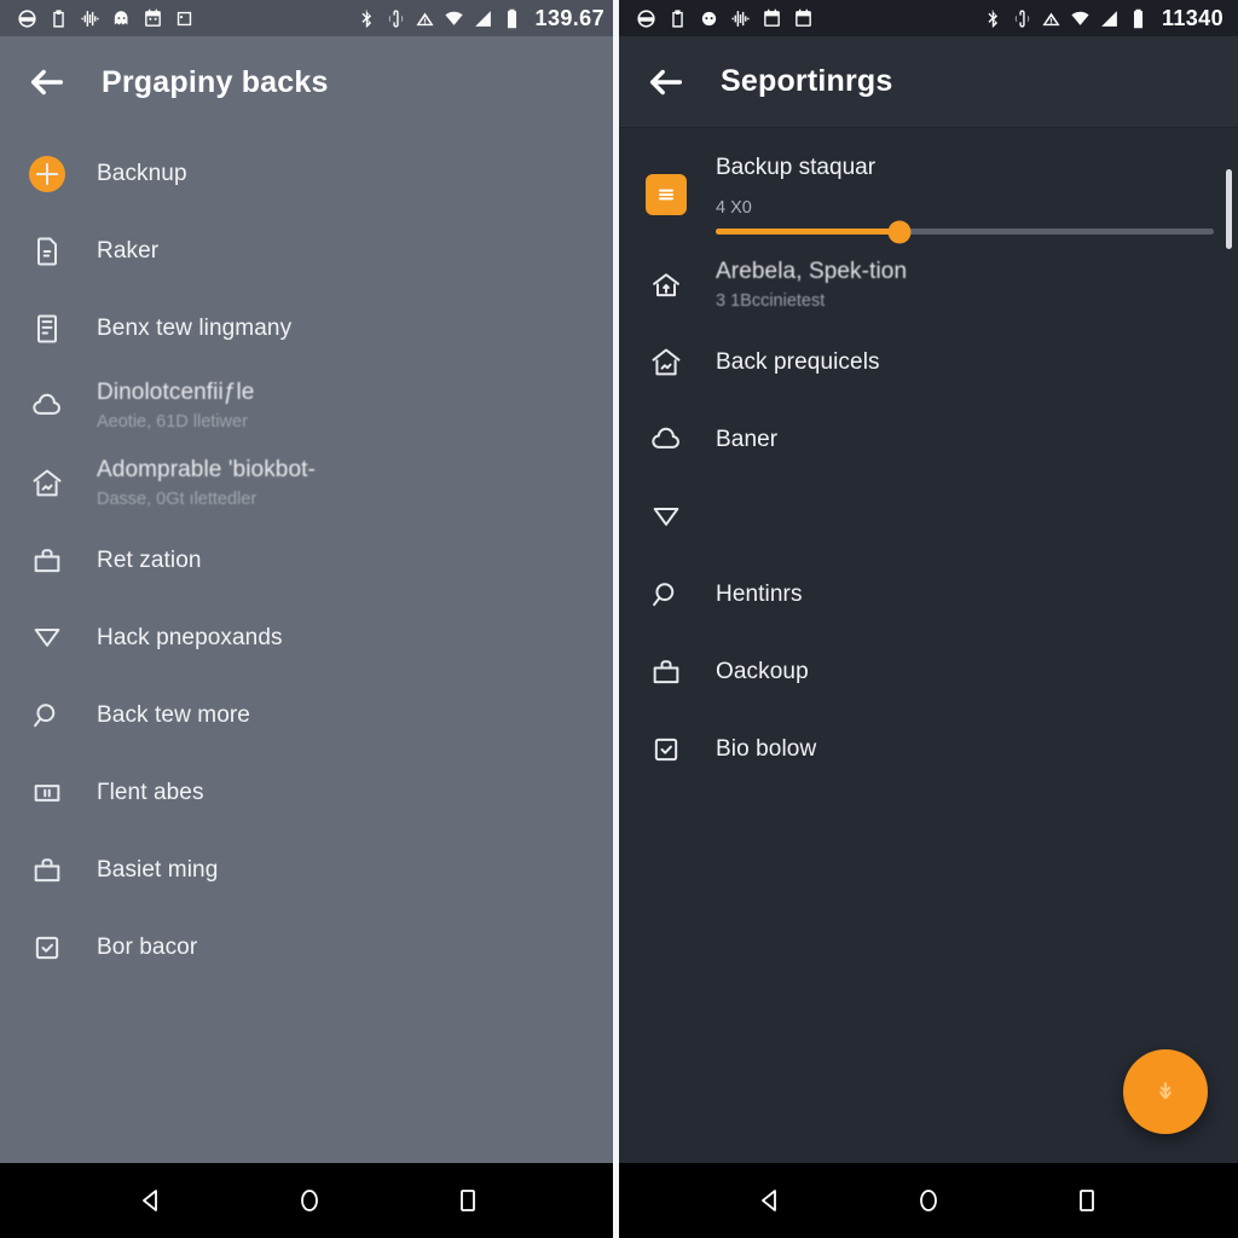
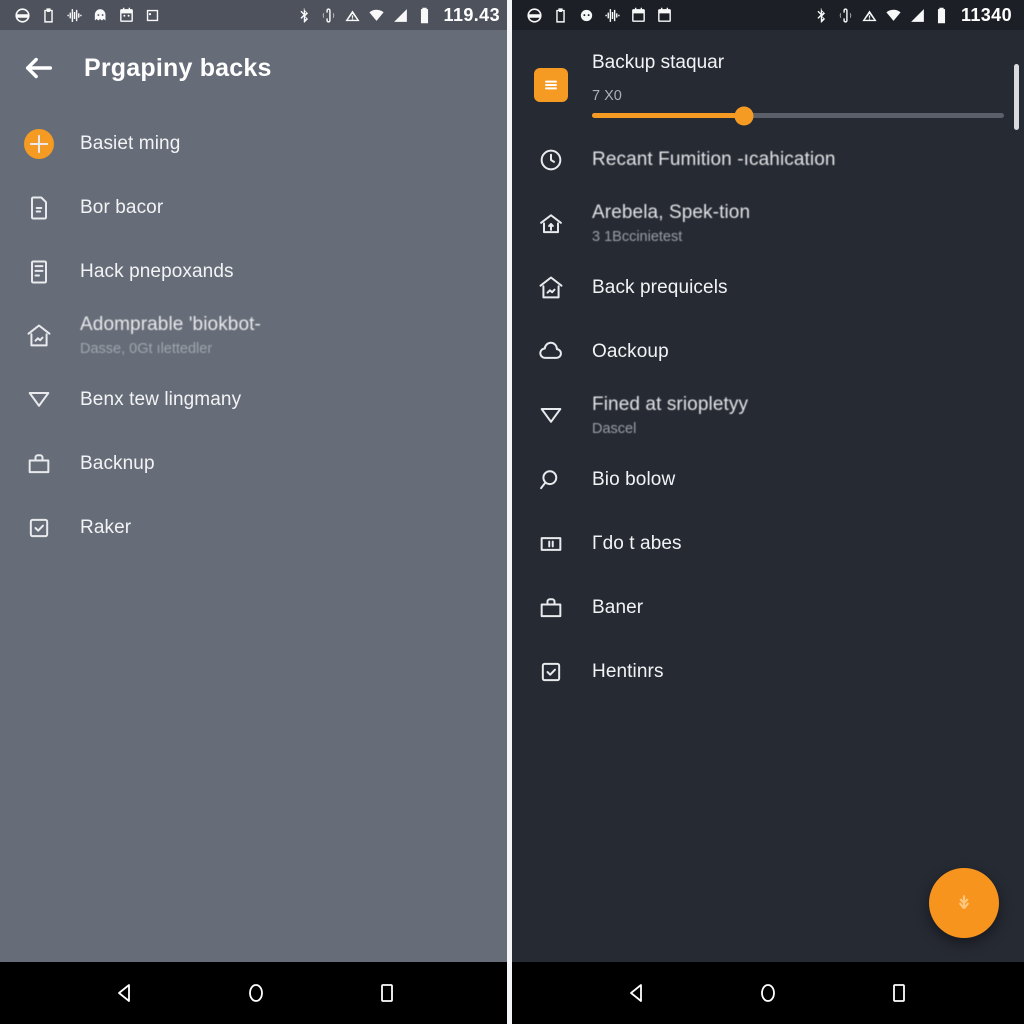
- 139.67
+ 119.43
  Prgapiny backs
- Backnup
+ Basiet ming
- Raker
+ Bor bacor
- Benx tew lingmany
+ Hack pnepoxands
- Dinolotcenfiiƒle
- Aeotie, 61D lletiwer
  Adomprable 'biokbot-
  Dasse, 0Gt ılettedler
- Ret zation
- Hack pnepoxands
+ Benx tew lingmany
- Back tew more
- Γlent abes
- Basiet ming
+ Backnup
- Bor bacor
+ Raker
  11340
- Seportinrgs
  Backup staquar
- 4 X0
+ 7 X0
+ Recant Fumition -ıcahication
  Arebela, Spek-tion
  3 1Bccinietest
  Back prequicels
- Baner
+ Oackoup
+ Fined at sriopletyy
+ Dascel
- Hentinrs
+ Bio bolow
+ Γdo t abes
- Oackoup
+ Baner
- Bio bolow
+ Hentinrs
